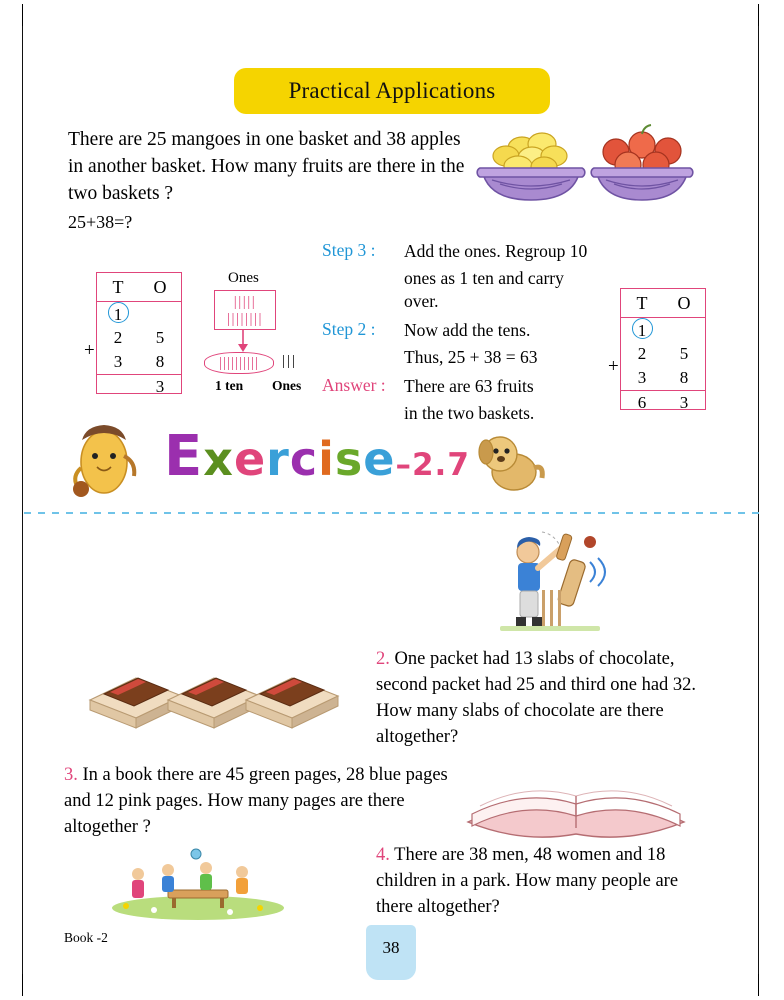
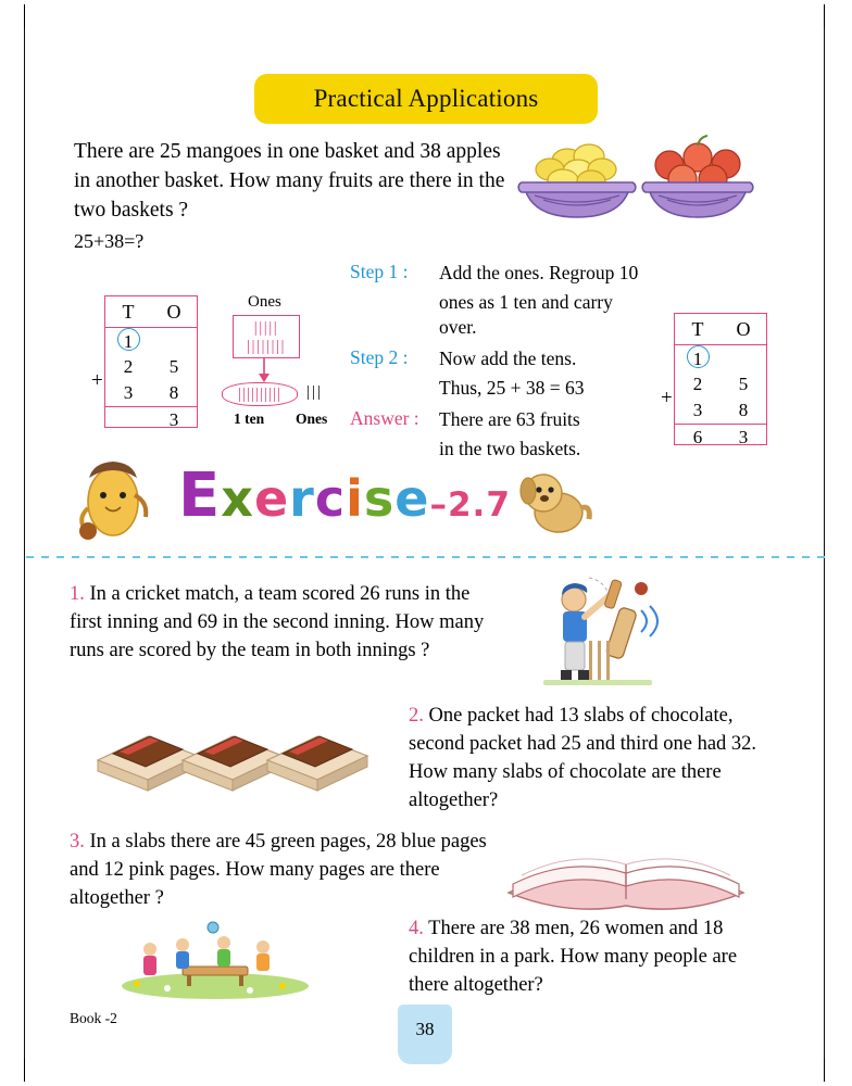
  Practical Applications
  There are 25 mangoes in one basket and 38 apples in another basket. How many fruits are there in the two baskets ?
  25+38=?
  T
  O
  1
  2
  5
  3
  8
  3
  +
  Ones
  |||||
  ||||||||
  ||||||||||
  |||
  1 ten
  Ones
- Step 3 :
+ Step 1 :
  Add the ones. Regroup 10
  ones as 1 ten and carry over.
  Step 2 :
  Now add the tens.
  Thus, 25 + 38 = 63
  Answer :
  There are 63 fruits
  in the two baskets.
  T
  O
  1
  2
  5
  3
  8
  6
  3
  +
  Exercise–2.7
+ 1. In a cricket match, a team scored 26 runs in the first inning and 69 in the second inning. How many runs are scored by the team in both innings ?
  2. One packet had 13 slabs of chocolate, second packet had 25 and third one had 32. How many slabs of chocolate are there altogether?
- 3. In a book there are 45 green pages, 28 blue pages and 12 pink pages. How many pages are there altogether ?
+ 3. In a slabs there are 45 green pages, 28 blue pages and 12 pink pages. How many pages are there altogether ?
- 4. There are 38 men, 48 women and 18 children in a park. How many people are there altogether?
+ 4. There are 38 men, 26 women and 18 children in a park. How many people are there altogether?
  Book -2
  38
